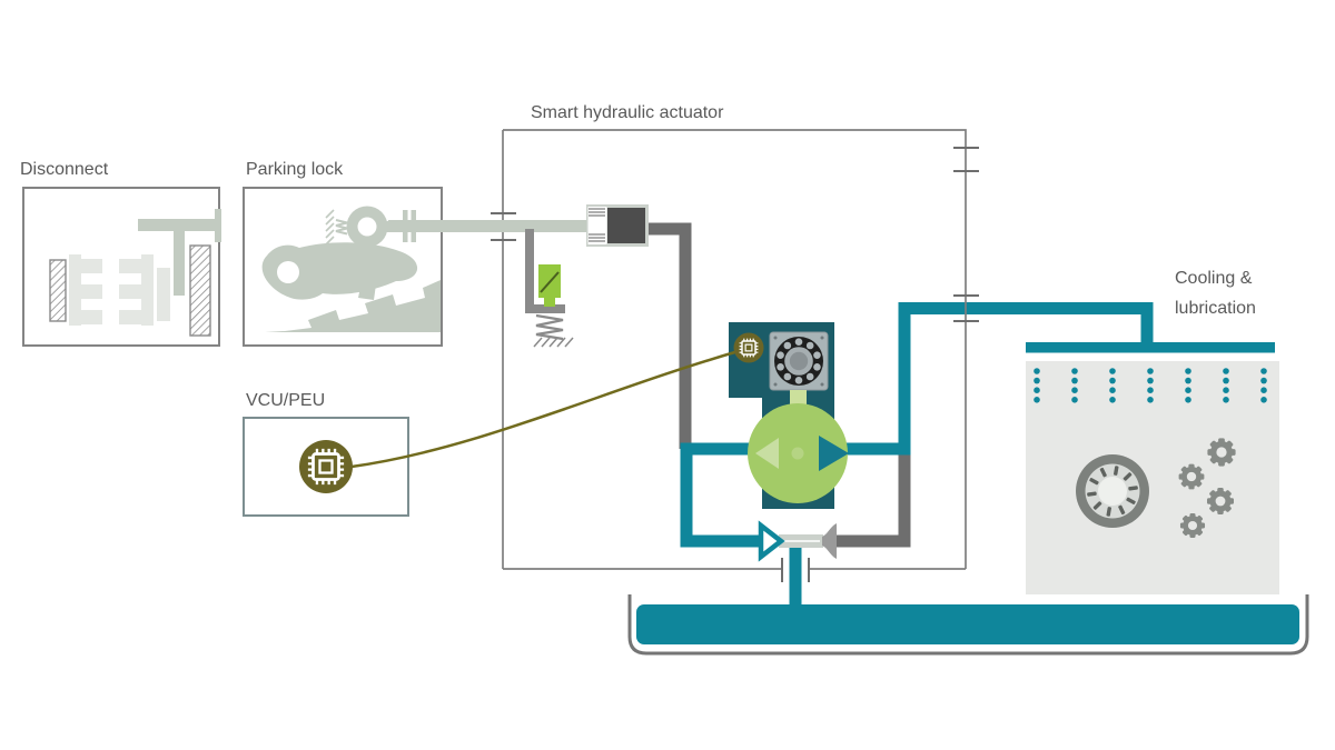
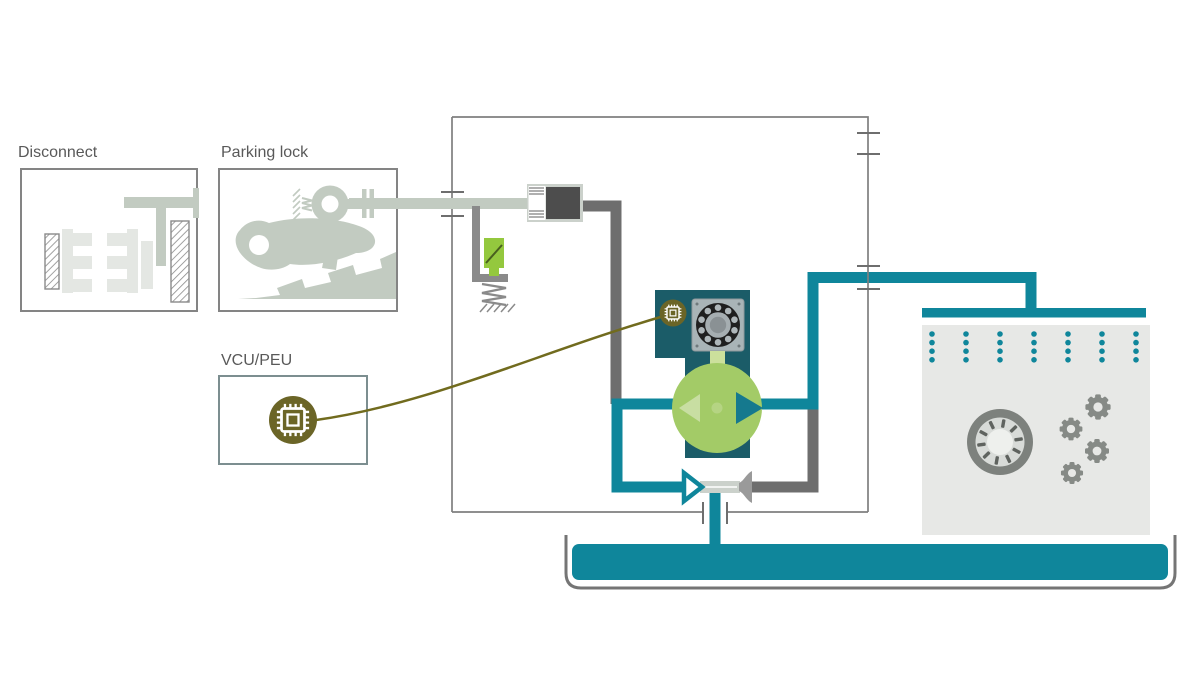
  Disconnect
  Parking lock
  VCU/PEU
- Smart hydraulic actuator
- Cooling &
- lubrication
